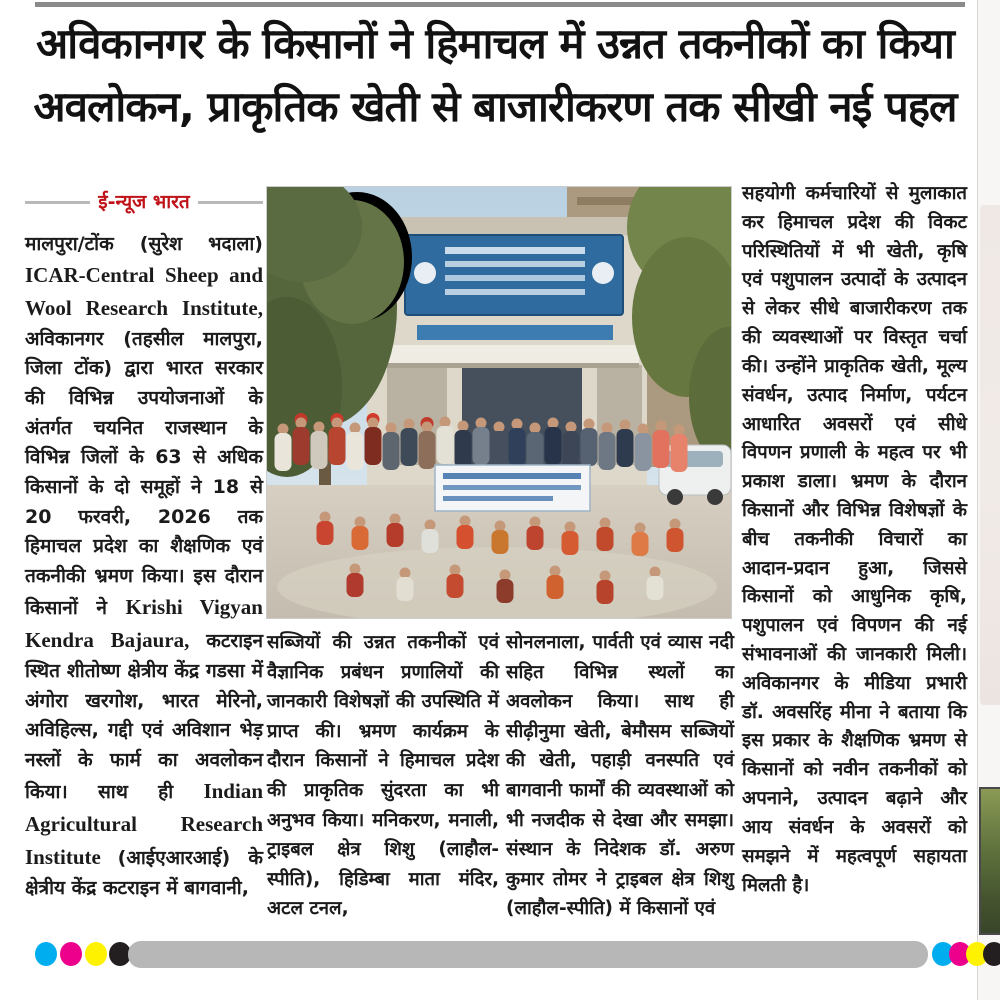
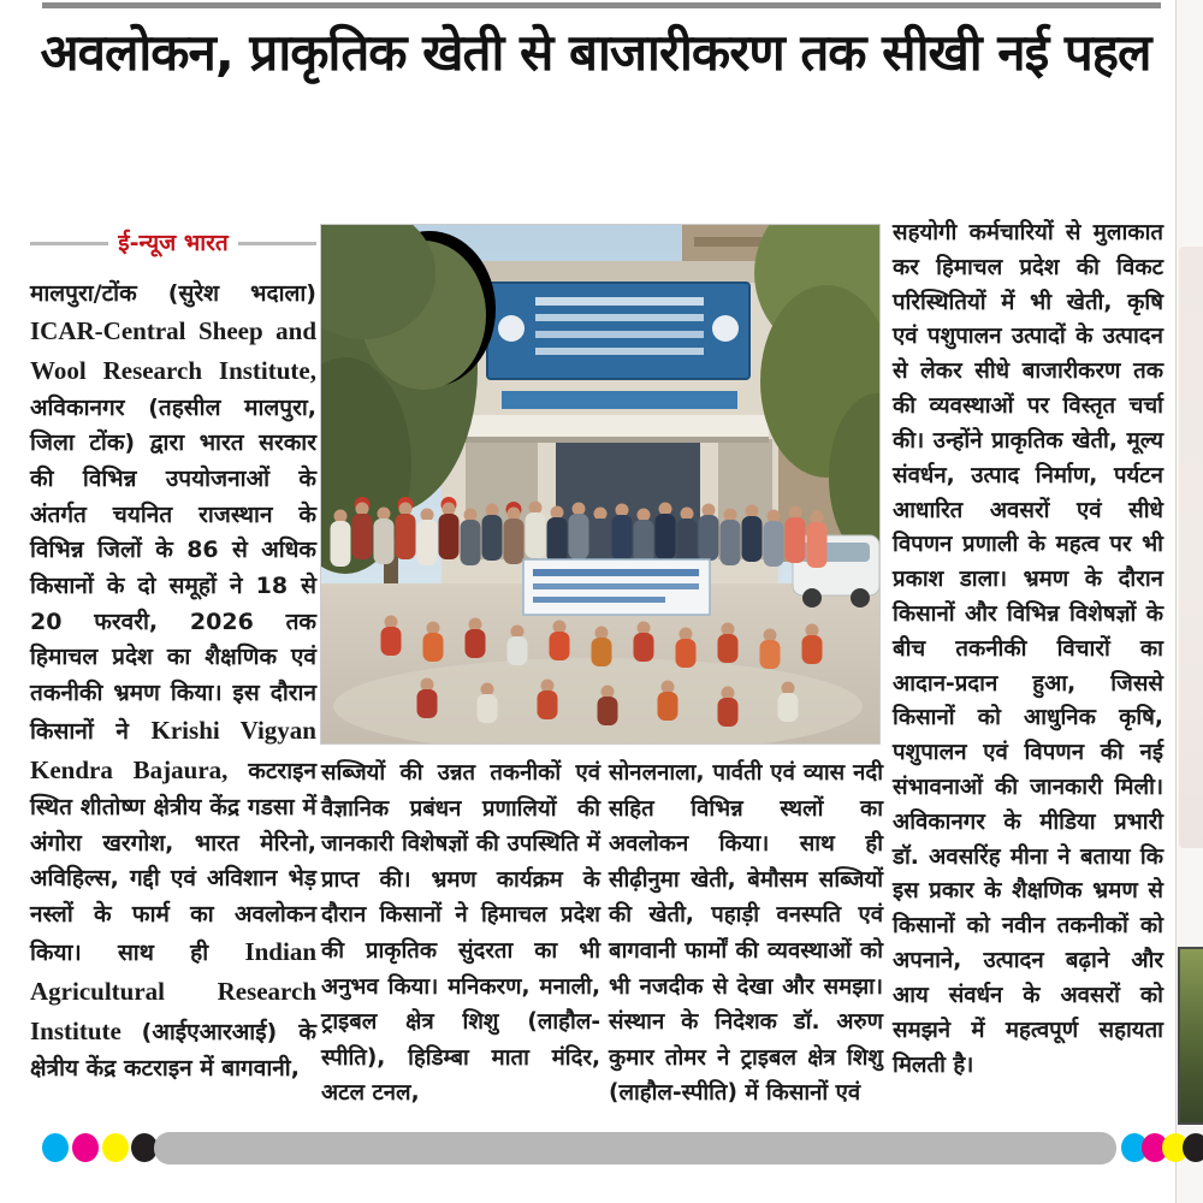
- अविकानगर के किसानों ने हिमाचल में उन्नत तकनीकों का किया
  अवलोकन, प्राकृतिक खेती से बाजारीकरण तक सीखी नई पहल
  ई-न्यूज भारत
- मालपुरा/टोंक (सुरेश भदाला) ICAR-Central Sheep and Wool Research Institute, अविकानगर (तहसील मालपुरा, जिला टोंक) द्वारा भारत सरकार की विभिन्न उपयोजनाओं के अंतर्गत चयनित राजस्थान के विभिन्न जिलों के 63 से अधिक किसानों के दो समूहों ने 18 से 20 फरवरी, 2026 तक हिमाचल प्रदेश का शैक्षणिक एवं तकनीकी भ्रमण किया। इस दौरान किसानों ने Krishi Vigyan Kendra Bajaura, कटराइन स्थित शीतोष्ण क्षेत्रीय केंद्र गडसा में अंगोरा खरगोश, भारत मेरिनो, अविहिल्स, गद्दी एवं अविशान भेड़ नस्लों के फार्म का अवलोकन किया। साथ ही Indian Agricultural Research Institute (आईएआरआई) के क्षेत्रीय केंद्र कटराइन में बागवानी,
+ मालपुरा/टोंक (सुरेश भदाला) ICAR-Central Sheep and Wool Research Institute, अविकानगर (तहसील मालपुरा, जिला टोंक) द्वारा भारत सरकार की विभिन्न उपयोजनाओं के अंतर्गत चयनित राजस्थान के विभिन्न जिलों के 86 से अधिक किसानों के दो समूहों ने 18 से 20 फरवरी, 2026 तक हिमाचल प्रदेश का शैक्षणिक एवं तकनीकी भ्रमण किया। इस दौरान किसानों ने Krishi Vigyan Kendra Bajaura, कटराइन स्थित शीतोष्ण क्षेत्रीय केंद्र गडसा में अंगोरा खरगोश, भारत मेरिनो, अविहिल्स, गद्दी एवं अविशान भेड़ नस्लों के फार्म का अवलोकन किया। साथ ही Indian Agricultural Research Institute (आईएआरआई) के क्षेत्रीय केंद्र कटराइन में बागवानी,
  सब्जियों की उन्नत तकनीकों एवं वैज्ञानिक प्रबंधन प्रणालियों की जानकारी विशेषज्ञों की उपस्थिति में प्राप्त की। भ्रमण कार्यक्रम के दौरान किसानों ने हिमाचल प्रदेश की प्राकृतिक सुंदरता का भी अनुभव किया। मनिकरण, मनाली, ट्राइबल क्षेत्र शिशु (लाहौल-स्पीति), हिडिम्बा माता मंदिर, अटल टनल,
  सोनलनाला, पार्वती एवं व्यास नदी सहित विभिन्न स्थलों का अवलोकन किया। साथ ही सीढ़ीनुमा खेती, बेमौसम सब्जियों की खेती, पहाड़ी वनस्पति एवं बागवानी फार्मों की व्यवस्थाओं को भी नजदीक से देखा और समझा। संस्थान के निदेशक डॉ. अरुण कुमार तोमर ने ट्राइबल क्षेत्र शिशु (लाहौल-स्पीति) में किसानों एवं
  सहयोगी कर्मचारियों से मुलाकात कर हिमाचल प्रदेश की विकट परिस्थितियों में भी खेती, कृषि एवं पशुपालन उत्पादों के उत्पादन से लेकर सीधे बाजारीकरण तक की व्यवस्थाओं पर विस्तृत चर्चा की। उन्होंने प्राकृतिक खेती, मूल्य संवर्धन, उत्पाद निर्माण, पर्यटन आधारित अवसरों एवं सीधे विपणन प्रणाली के महत्व पर भी प्रकाश डाला। भ्रमण के दौरान किसानों और विभिन्न विशेषज्ञों के बीच तकनीकी विचारों का आदान-प्रदान हुआ, जिससे किसानों को आधुनिक कृषि, पशुपालन एवं विपणन की नई संभावनाओं की जानकारी मिली। अविकानगर के मीडिया प्रभारी डॉ. अवसरिंह मीना ने बताया कि इस प्रकार के शैक्षणिक भ्रमण से किसानों को नवीन तकनीकों को अपनाने, उत्पादन बढ़ाने और आय संवर्धन के अवसरों को समझने में महत्वपूर्ण सहायता मिलती है।
